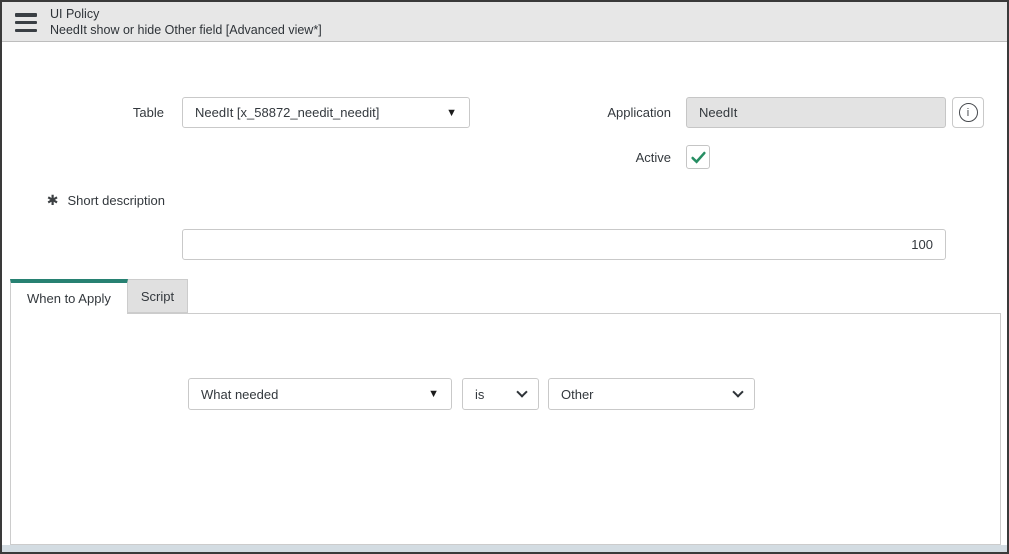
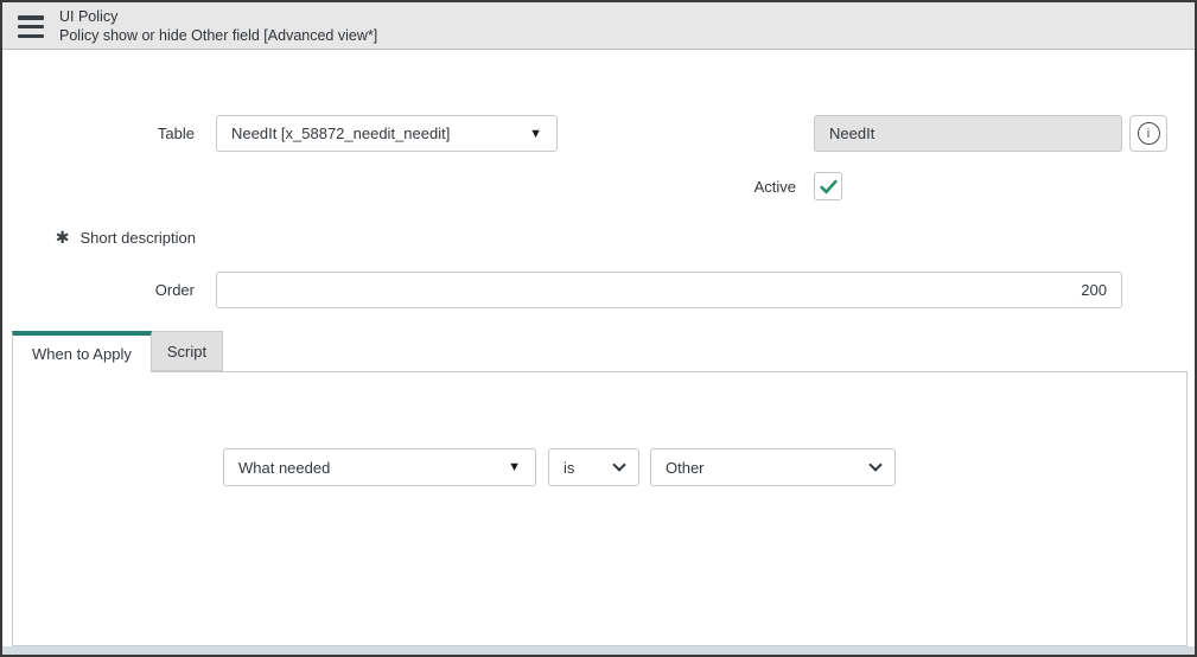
  UI Policy
- NeedIt show or hide Other field [Advanced view*]
+ Policy show or hide Other field [Advanced view*]
  Table
  NeedIt [x_58872_needit_needit]
  ▼
- Application
  NeedIt
  i
  Active
  ✱
  Short description
+ Order
- 100
+ 200
  When to Apply
  Script
  What needed
  ▼
  is
  Other
